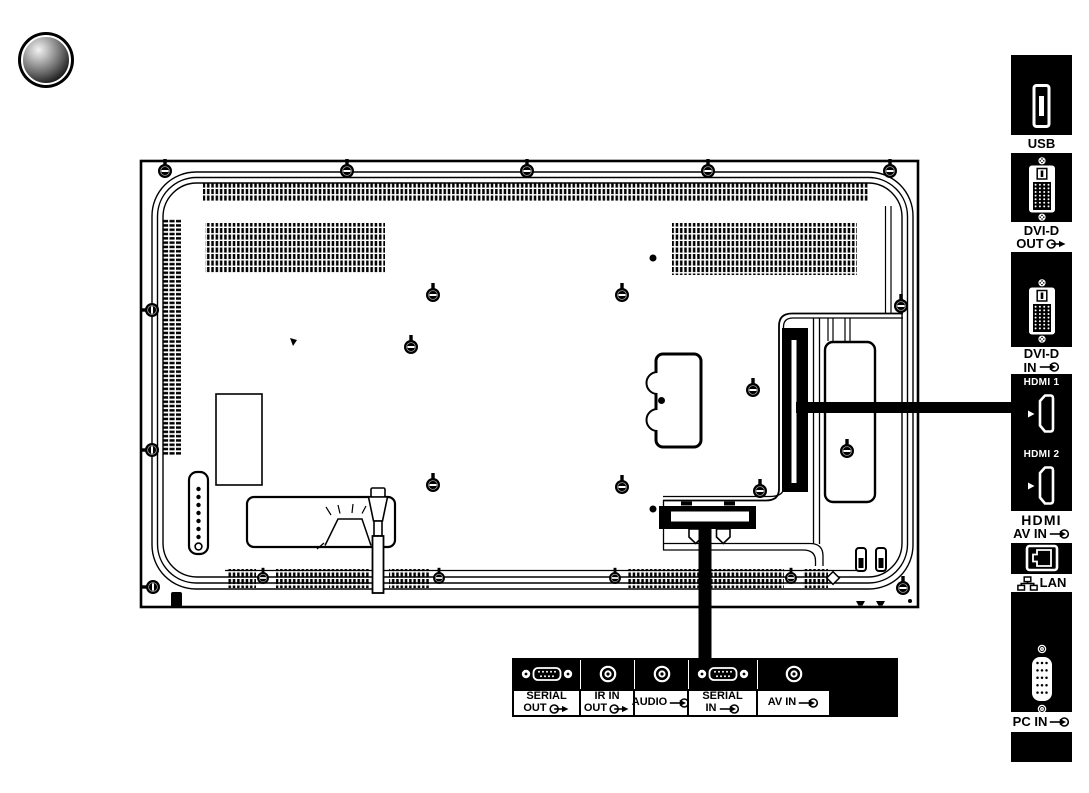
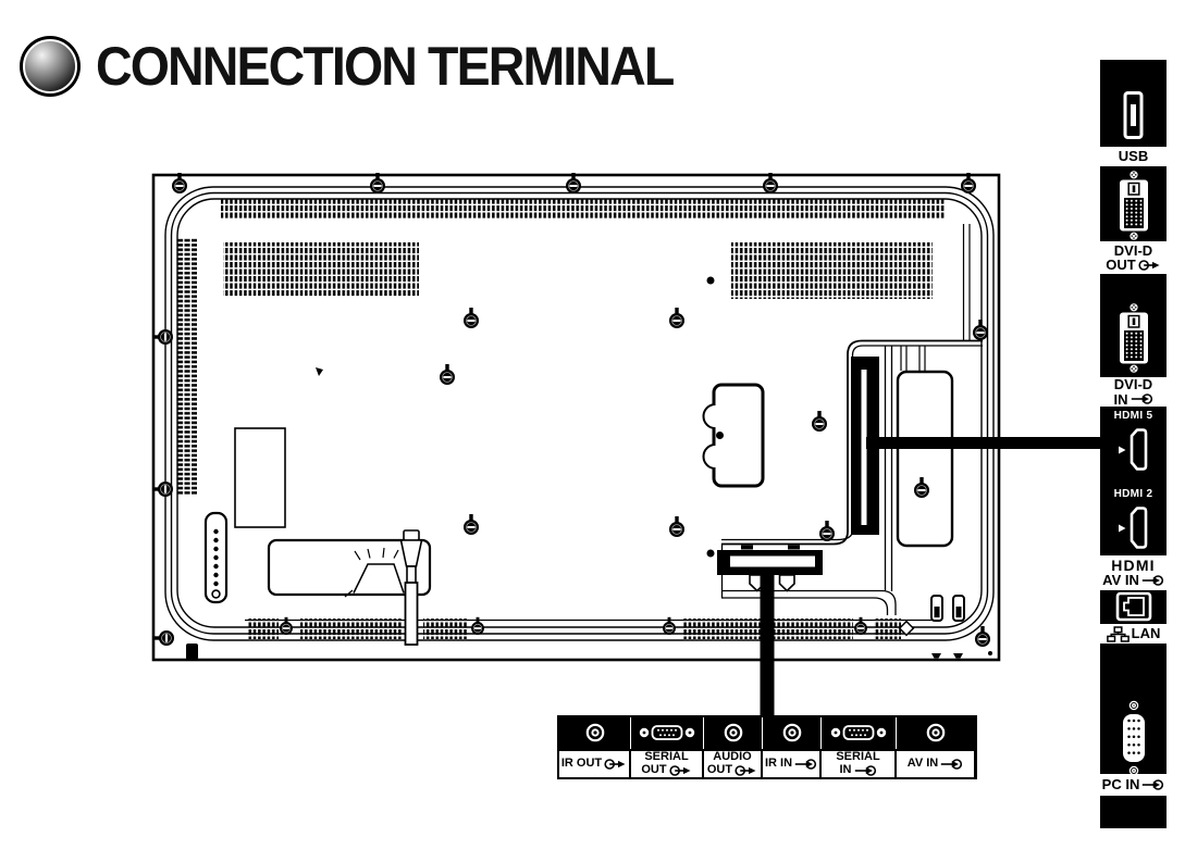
+ CONNECTION TERMINAL
  USB
  DVI-D
  OUT
  DVI-D
  IN
- HDMI 1
+ HDMI 5
  HDMI 2
  HDMI
  AV IN
  LAN
  PC IN
+ IR OUT
  SERIAL
  OUT
- IR IN
+ AUDIO
  OUT
- AUDIO
+ IR IN
  SERIAL
  IN
  AV IN
